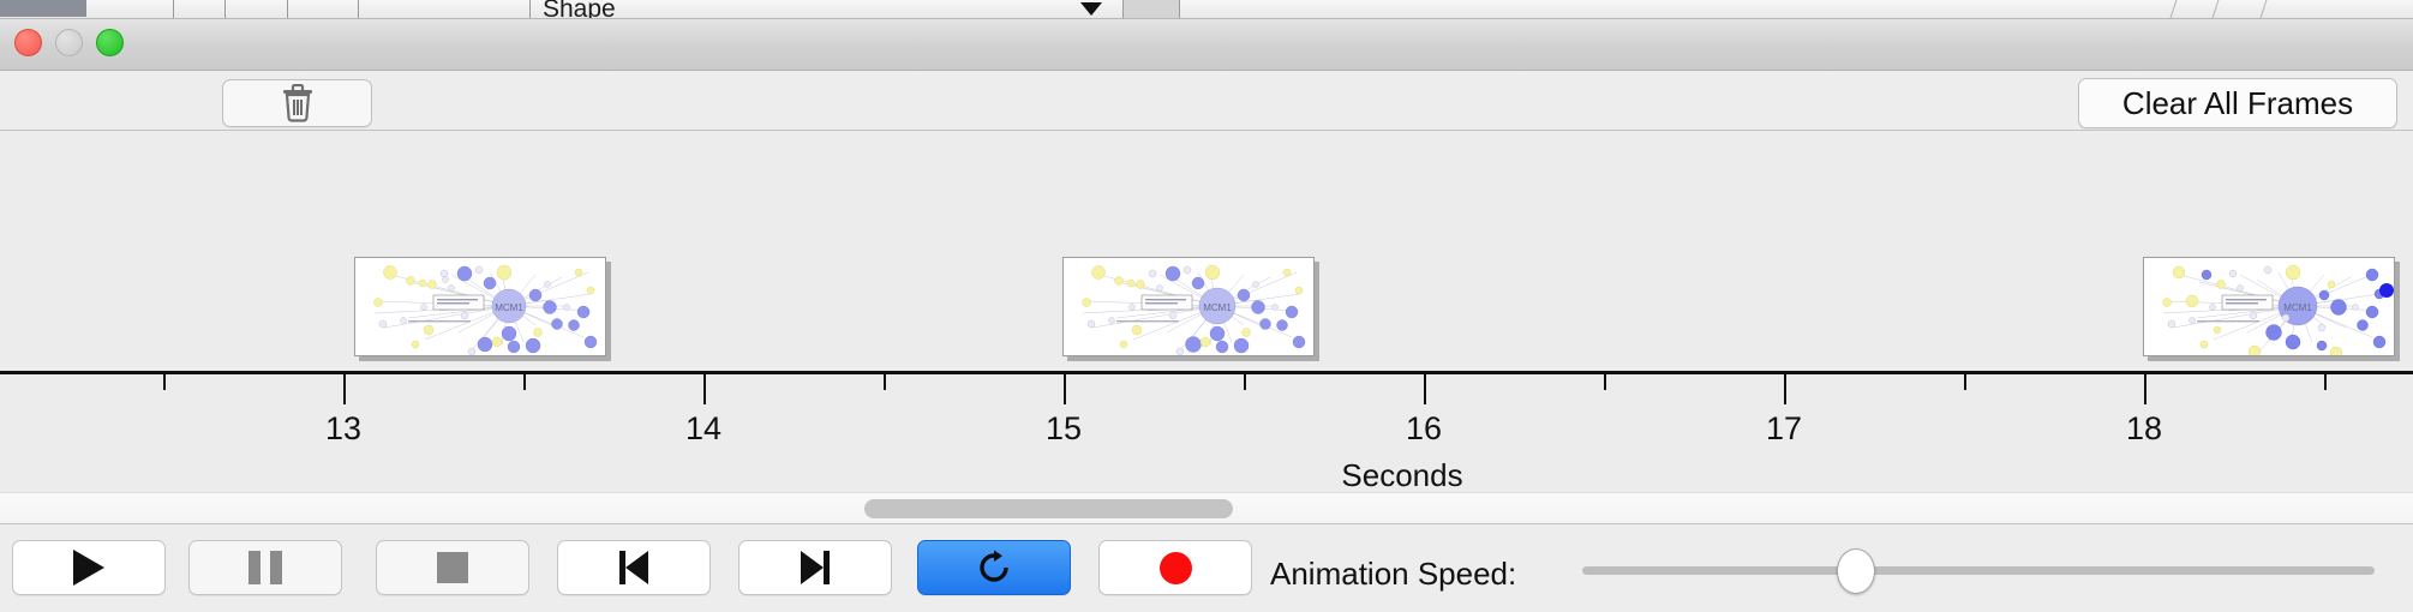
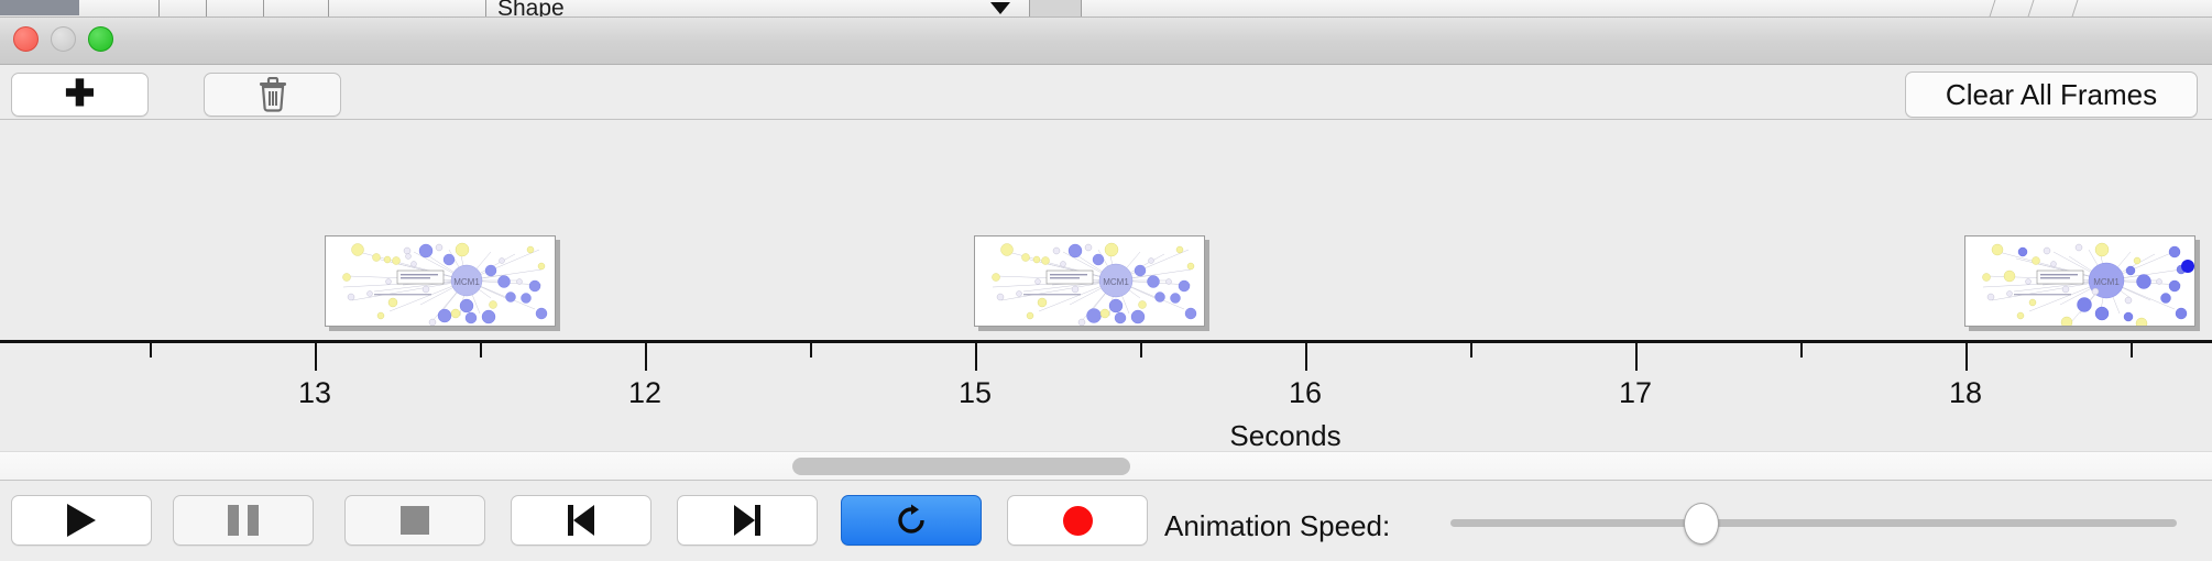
  Shape
+ ✚
  Clear All Frames
  MCM1
  MCM1
  MCM1
  13
- 14
+ 12
  15
  16
  17
  18
  Seconds
  Animation Speed:
